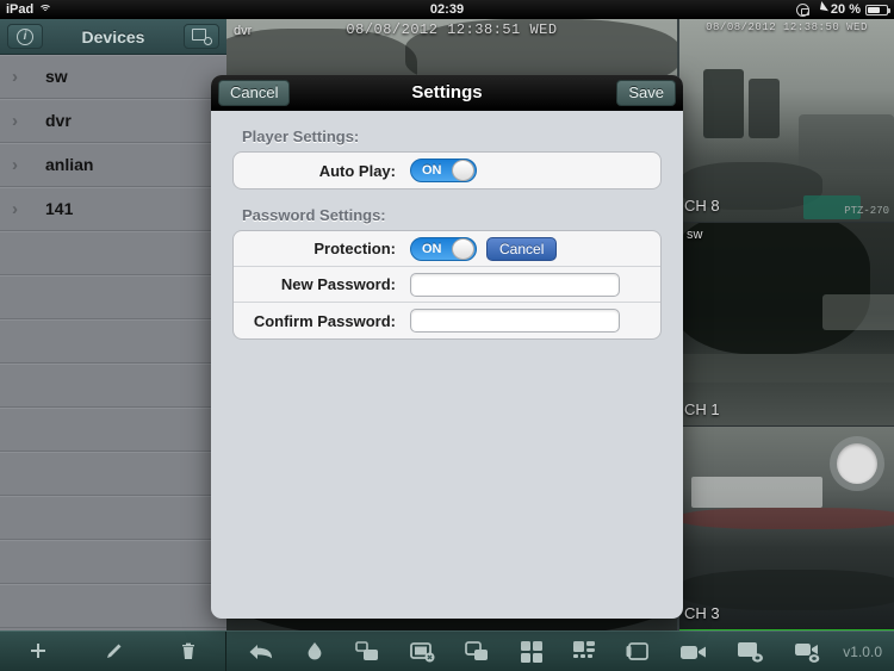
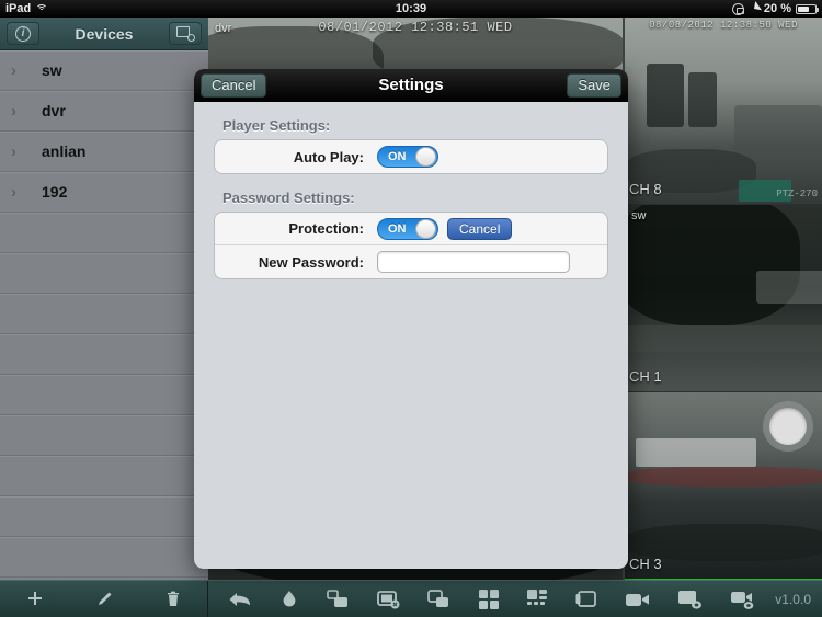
  iPad
- 02:39
+ 10:39
  20 %
  dvr
- 08/08/2012 12:38:51 WED
+ 08/01/2012 12:38:51 WED
  08/08/2012 12:38:50 WED
  CH 8
  PTZ-270
  sw
  CH 1
  CH 3
  i
  Devices
  ›
  sw
  ›
  dvr
  ›
  anlian
  ›
- 141
+ 192
  Cancel
  Settings
  Save
  Player Settings:
  Auto Play:
  ON
  Password Settings:
  Protection:
  ON
  Cancel
  New Password:
- Confirm Password:
  v1.0.0
